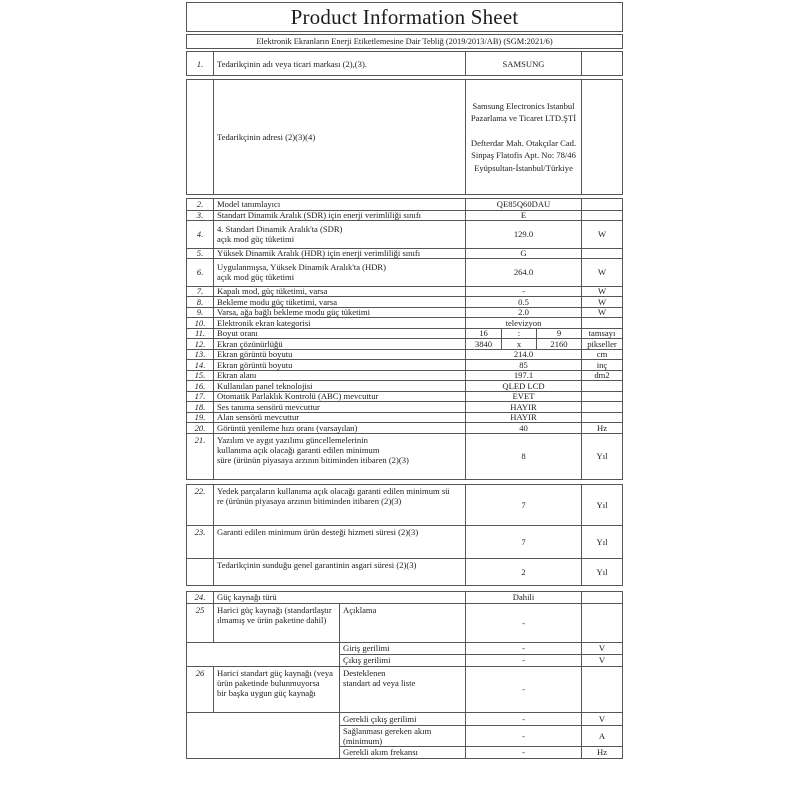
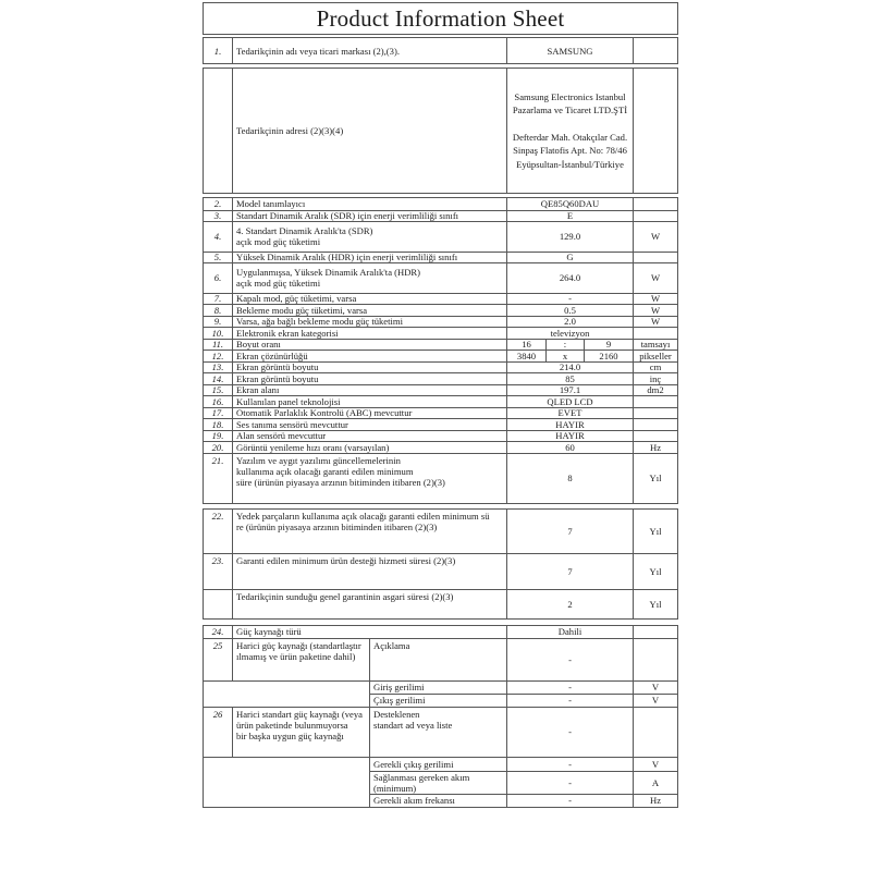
  Product Information Sheet
- Elektronik Ekranların Enerji Etiketlemesine Dair Tebliğ (2019/2013/AB) (SGM:2021/6)
  1.
  Tedarikçinin adı veya ticari markası (2),(3).
  SAMSUNG
  Tedarikçinin adresi (2)(3)(4)
  Samsung Electronics Istanbul
  Pazarlama ve Ticaret LTD.ŞTİ
  Defterdar Mah. Otakçılar Cad.
  Sinpaş Flatofis Apt. No: 78/46
  Eyüpsultan-İstanbul/Türkiye
  2.
  Model tanımlayıcı
  QE85Q60DAU
  3.
  Standart Dinamik Aralık (SDR) için enerji verimliliği sınıfı
  E
  4.
  4. Standart Dinamik Aralık'ta (SDR)
  açık mod güç tüketimi
  129.0
  W
  5.
  Yüksek Dinamik Aralık (HDR) için enerji verimliliği sınıfı
  G
  6.
  Uygulanmışsa, Yüksek Dinamik Aralık'ta (HDR)
  açık mod güç tüketimi
  264.0
  W
  7.
  Kapalı mod, güç tüketimi, varsa
  -
  W
  8.
  Bekleme modu güç tüketimi, varsa
  0.5
  W
  9.
  Varsa, ağa bağlı bekleme modu güç tüketimi
  2.0
  W
  10.
  Elektronik ekran kategorisi
  televizyon
  11.
  Boyut oranı
  16
  :
  9
  tamsayı
  12.
  Ekran çözünürlüğü
  3840
  x
  2160
  pikseller
  13.
  Ekran görüntü boyutu
  214.0
  cm
  14.
  Ekran görüntü boyutu
  85
  inç
  15.
  Ekran alanı
  197.1
  dm2
  16.
  Kullanılan panel teknolojisi
  QLED LCD
  17.
  Otomatik Parlaklık Kontrolü (ABC) mevcuttur
  EVET
  18.
  Ses tanıma sensörü mevcuttur
  HAYIR
  19.
  Alan sensörü mevcuttur
  HAYIR
  20.
  Görüntü yenileme hızı oranı (varsayılan)
- 40
+ 60
  Hz
  21.
  Yazılım ve aygıt yazılımı güncellemelerinin
  kullanıma açık olacağı garanti edilen minimum
  süre (ürünün piyasaya arzının bitiminden itibaren (2)(3)
  8
  Yıl
  22.
  Yedek parçaların kullanıma açık olacağı garanti edilen minimum sü
  re (ürünün piyasaya arzının bitiminden itibaren (2)(3)
  7
  Yıl
  23.
  Garanti edilen minimum ürün desteği hizmeti süresi (2)(3)
  7
  Yıl
  Tedarikçinin sunduğu genel garantinin asgari süresi (2)(3)
  2
  Yıl
  24.
  Güç kaynağı türü
  Dahili
  25
  Harici güç kaynağı (standartlaştır
  ılmamış ve ürün paketine dahil)
  Açıklama
  -
  Giriş gerilimi
  -
  V
  Çıkış gerilimi
  -
  V
  26
  Harici standart güç kaynağı (veya
  ürün paketinde bulunmuyorsa
  bir başka uygun güç kaynağı
  Desteklenen
  standart ad veya liste
  -
  Gerekli çıkış gerilimi
  -
  V
  Sağlanması gereken akım
  (minimum)
  -
  A
  Gerekli akım frekansı
  -
  Hz
